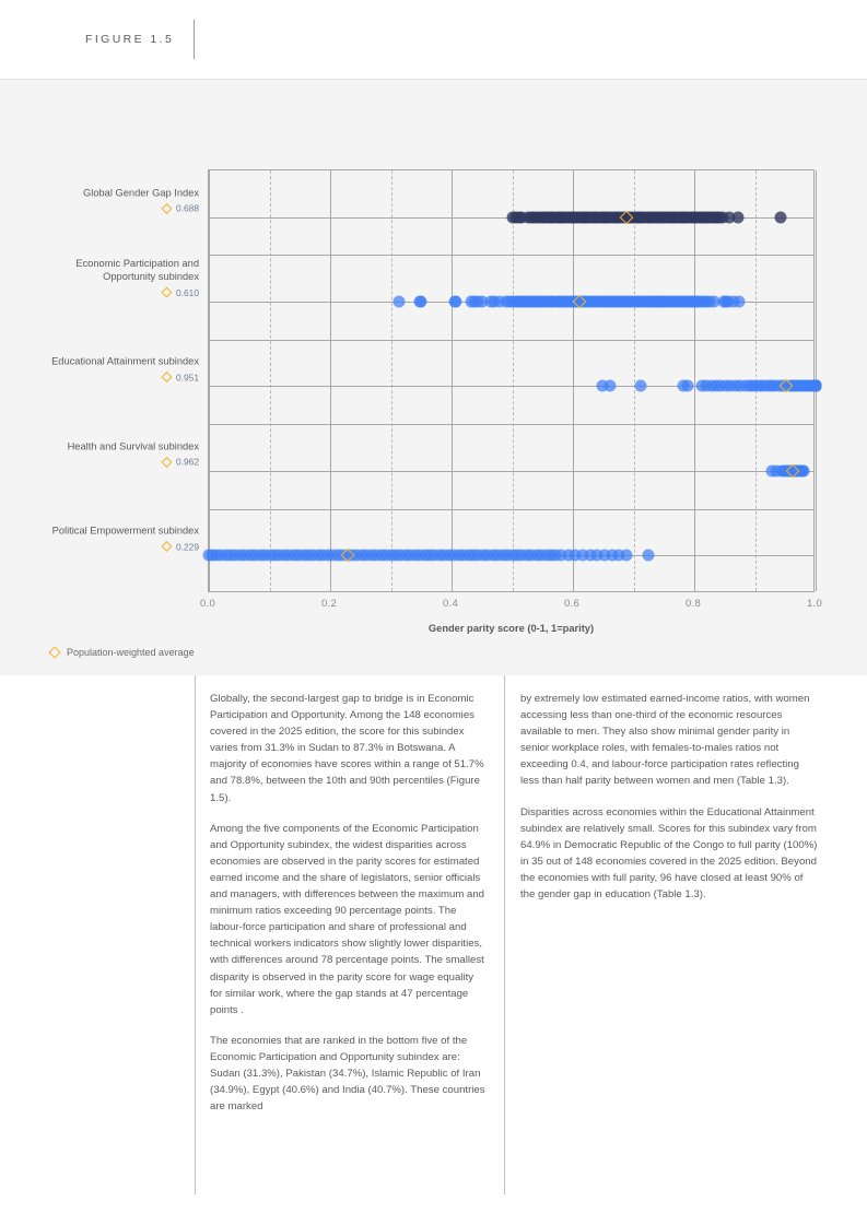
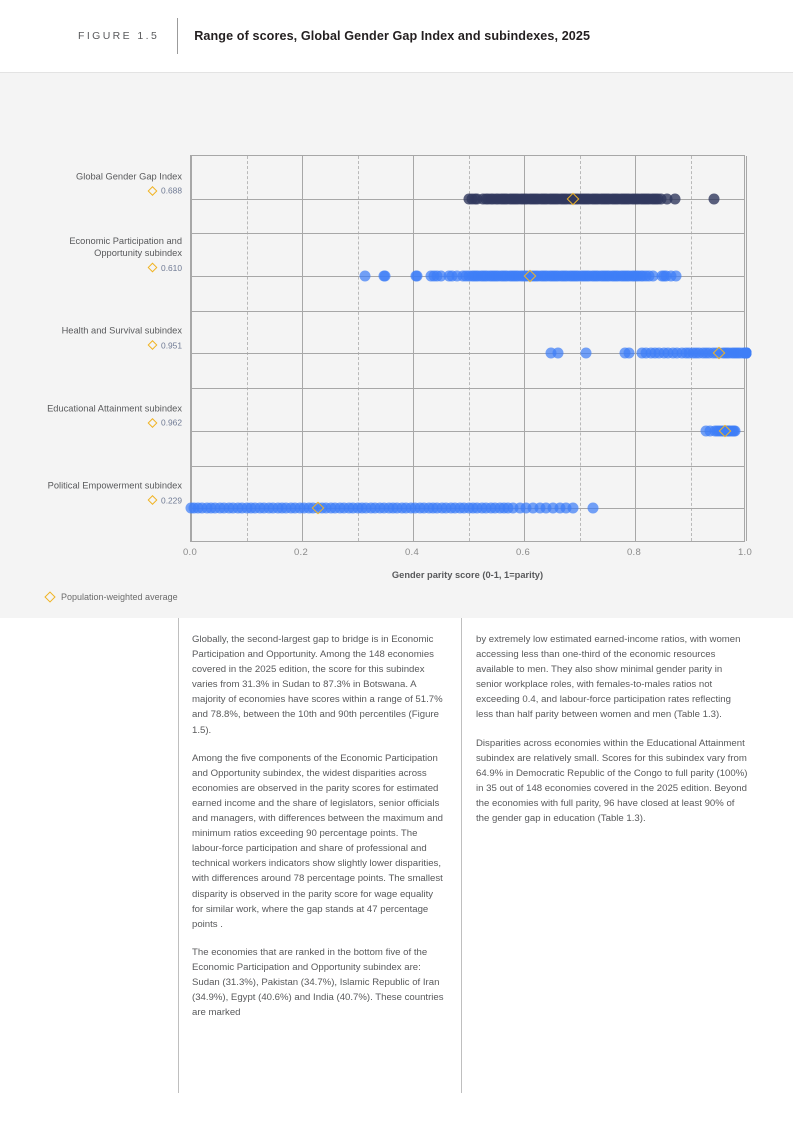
  FIGURE 1.5
+ Range of scores, Global Gender Gap Index and subindexes, 2025
  0.0
  0.2
  0.4
  0.6
  0.8
  1.0
  Gender parity score (0-1, 1=parity)
  Global Gender Gap Index
  0.688
  Economic Participation and
  Opportunity subindex
  0.610
- Educational Attainment subindex
+ Health and Survival subindex
  0.951
- Health and Survival subindex
+ Educational Attainment subindex
  0.962
  Political Empowerment subindex
  0.229
  Population-weighted average
  Globally, the second-largest gap to bridge is in Economic Participation and Opportunity. Among the 148 economies covered in the 2025 edition, the score for this subindex varies from 31.3% in Sudan to 87.3% in Botswana. A majority of economies have scores within a range of 51.7% and 78.8%, between the 10th and 90th percentiles (Figure 1.5).
  Among the five components of the Economic Participation and Opportunity subindex, the widest disparities across economies are observed in the parity scores for estimated earned income and the share of legislators, senior officials and managers, with differences between the maximum and minimum ratios exceeding 90 percentage points. The labour-force participation and share of professional and technical workers indicators show slightly lower disparities, with differences around 78 percentage points. The smallest disparity is observed in the parity score for wage equality for similar work, where the gap stands at 47 percentage points .
  The economies that are ranked in the bottom five of the Economic Participation and Opportunity subindex are: Sudan (31.3%), Pakistan (34.7%), Islamic Republic of Iran (34.9%), Egypt (40.6%) and India (40.7%). These countries are marked
  by extremely low estimated earned-income ratios, with women accessing less than one-third of the economic resources available to men. They also show minimal gender parity in senior workplace roles, with females-to-males ratios not exceeding 0.4, and labour-force participation rates reflecting less than half parity between women and men (Table 1.3).
  Disparities across economies within the Educational Attainment subindex are relatively small. Scores for this subindex vary from 64.9% in Democratic Republic of the Congo to full parity (100%) in 35 out of 148 economies covered in the 2025 edition. Beyond the economies with full parity, 96 have closed at least 90% of the gender gap in education (Table 1.3).
